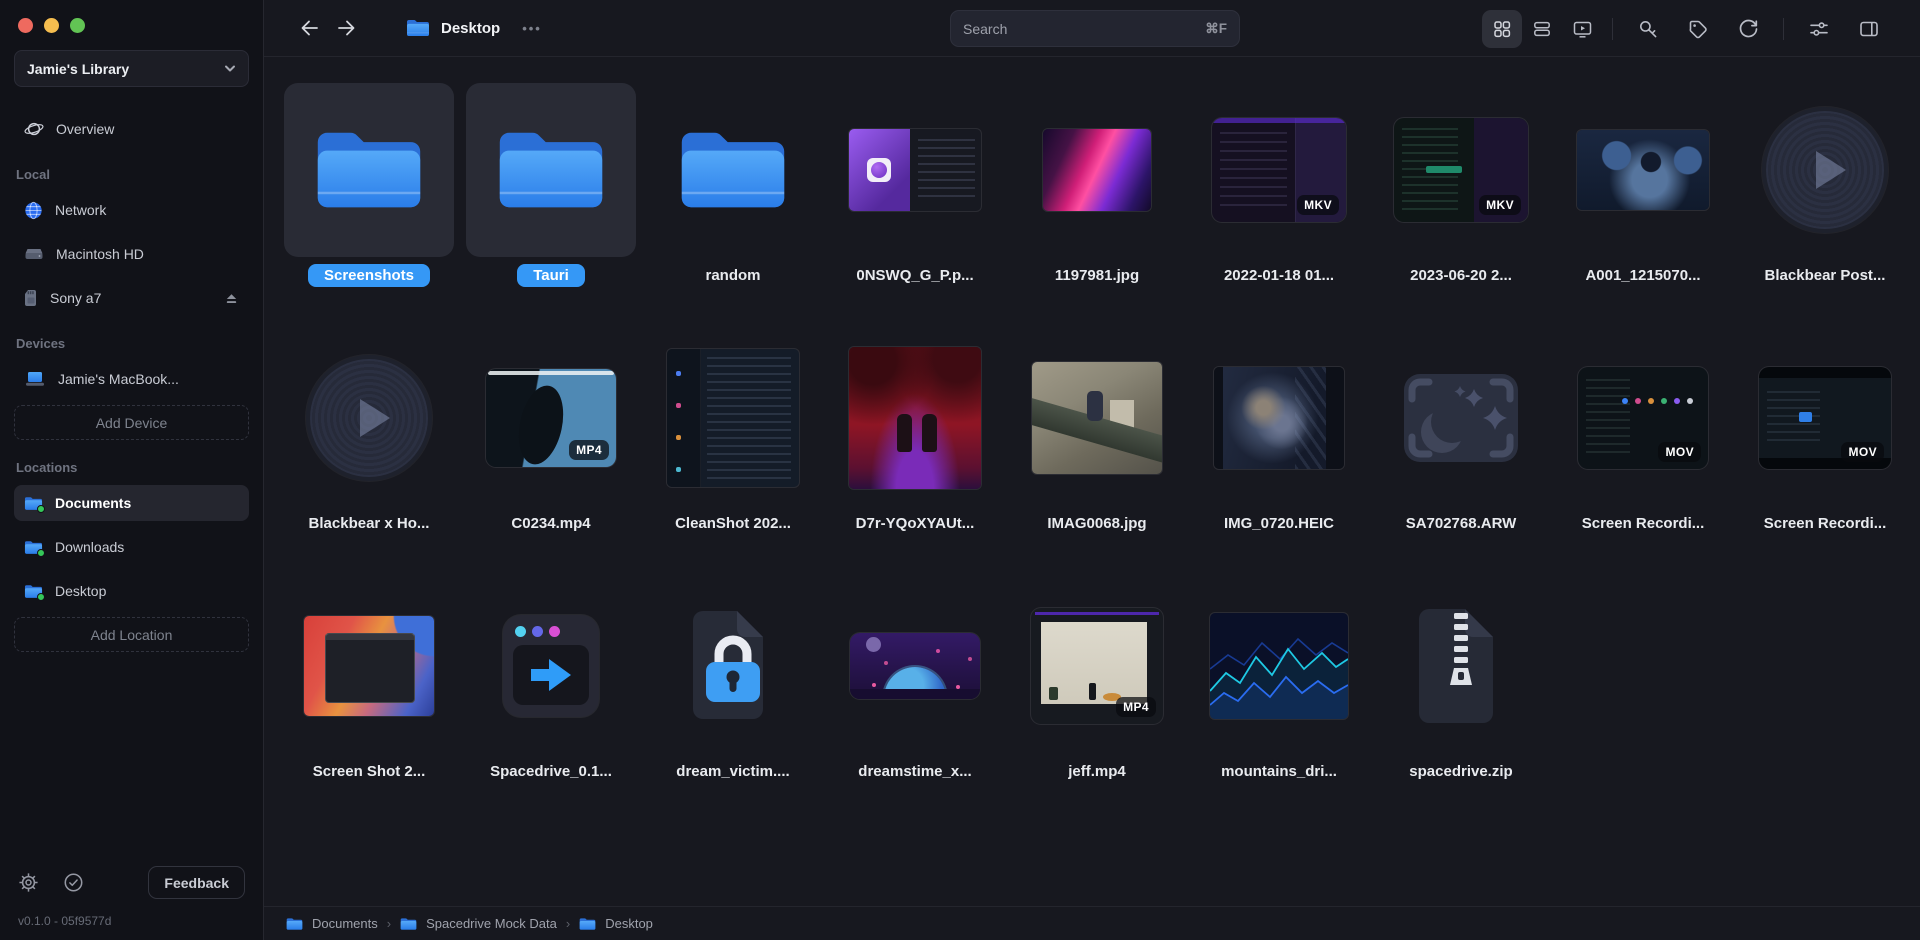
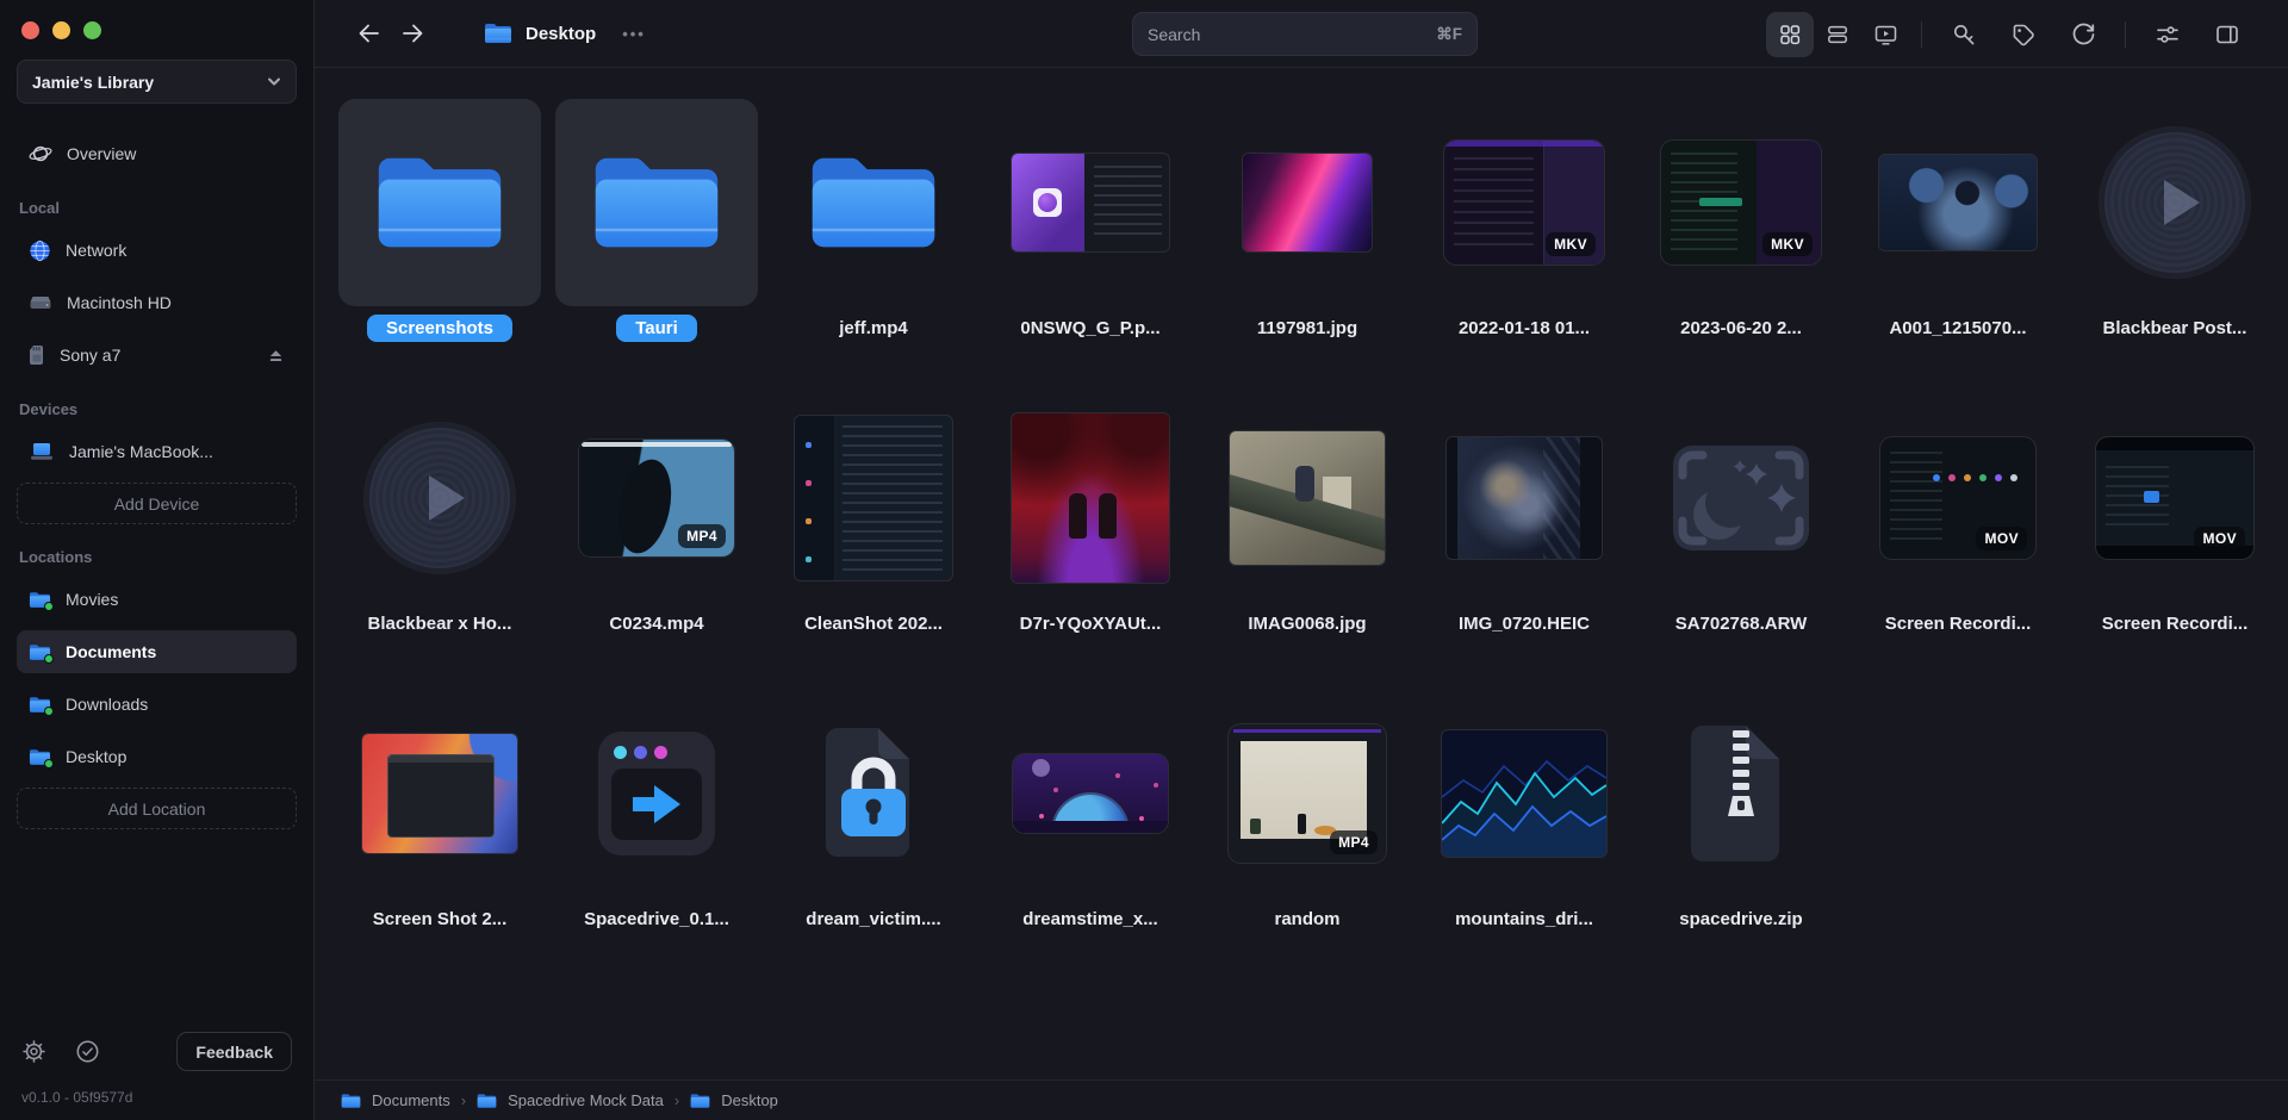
  Jamie's Library
  Overview
  Local
  Network
  Macintosh HD
  Sony a7
  Devices
  Jamie's MacBook...
  Add Device
  Locations
+ Movies
  Documents
  Downloads
  Desktop
  Add Location
  Feedback
  v0.1.0 - 05f9577d
  Desktop
  •••
  Search
  ⌘F
  Screenshots
  Tauri
- random
+ jeff.mp4
  0NSWQ_G_P.p...
  1197981.jpg
  MKV
  2022-01-18 01...
  MKV
  2023-06-20 2...
  A001_1215070...
  Blackbear Post...
  Blackbear x Ho...
  MP4
  C0234.mp4
  CleanShot 202...
  D7r-YQoXYAUt...
  IMAG0068.jpg
  IMG_0720.HEIC
  SA702768.ARW
  MOV
  Screen Recordi...
  MOV
  Screen Recordi...
  Screen Shot 2...
  Spacedrive_0.1...
  dream_victim....
  dreamstime_x...
  MP4
- jeff.mp4
+ random
  mountains_dri...
  spacedrive.zip
  Documents
  ›
  Spacedrive Mock Data
  ›
  Desktop
